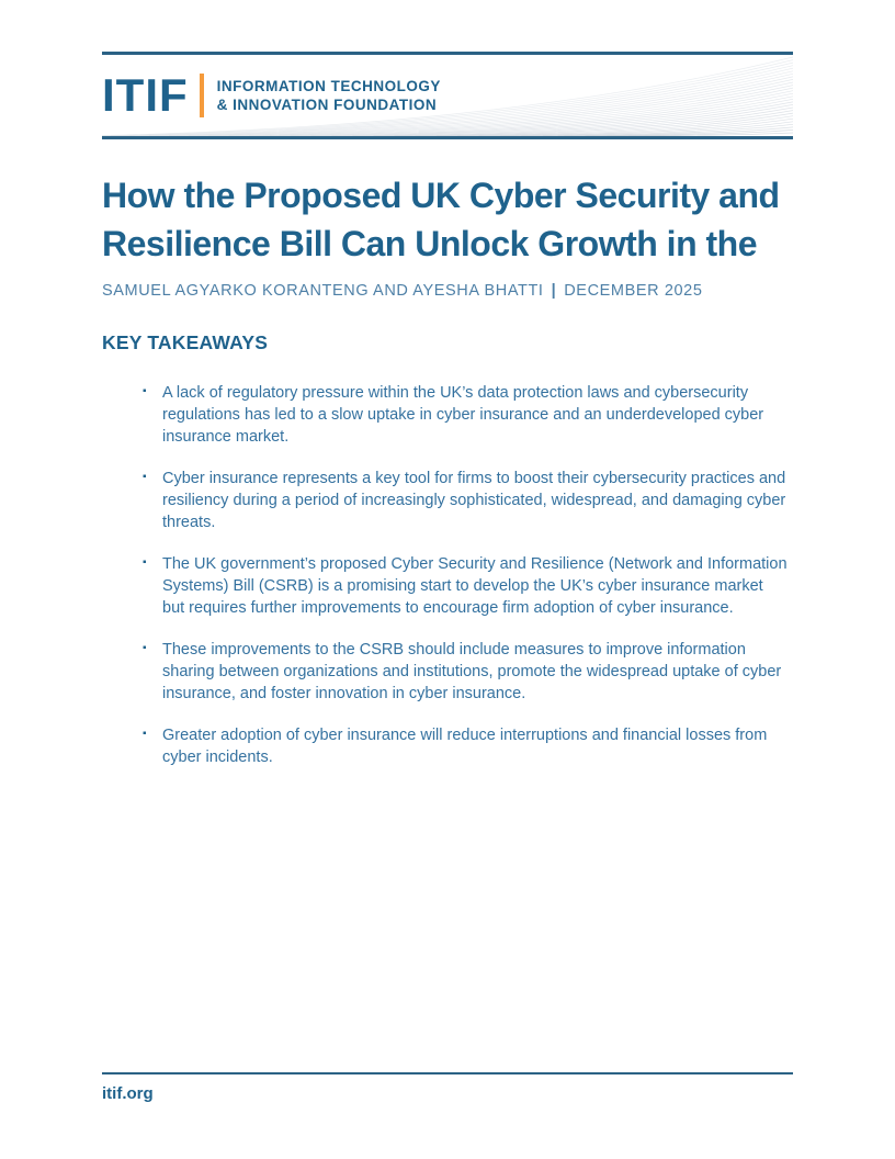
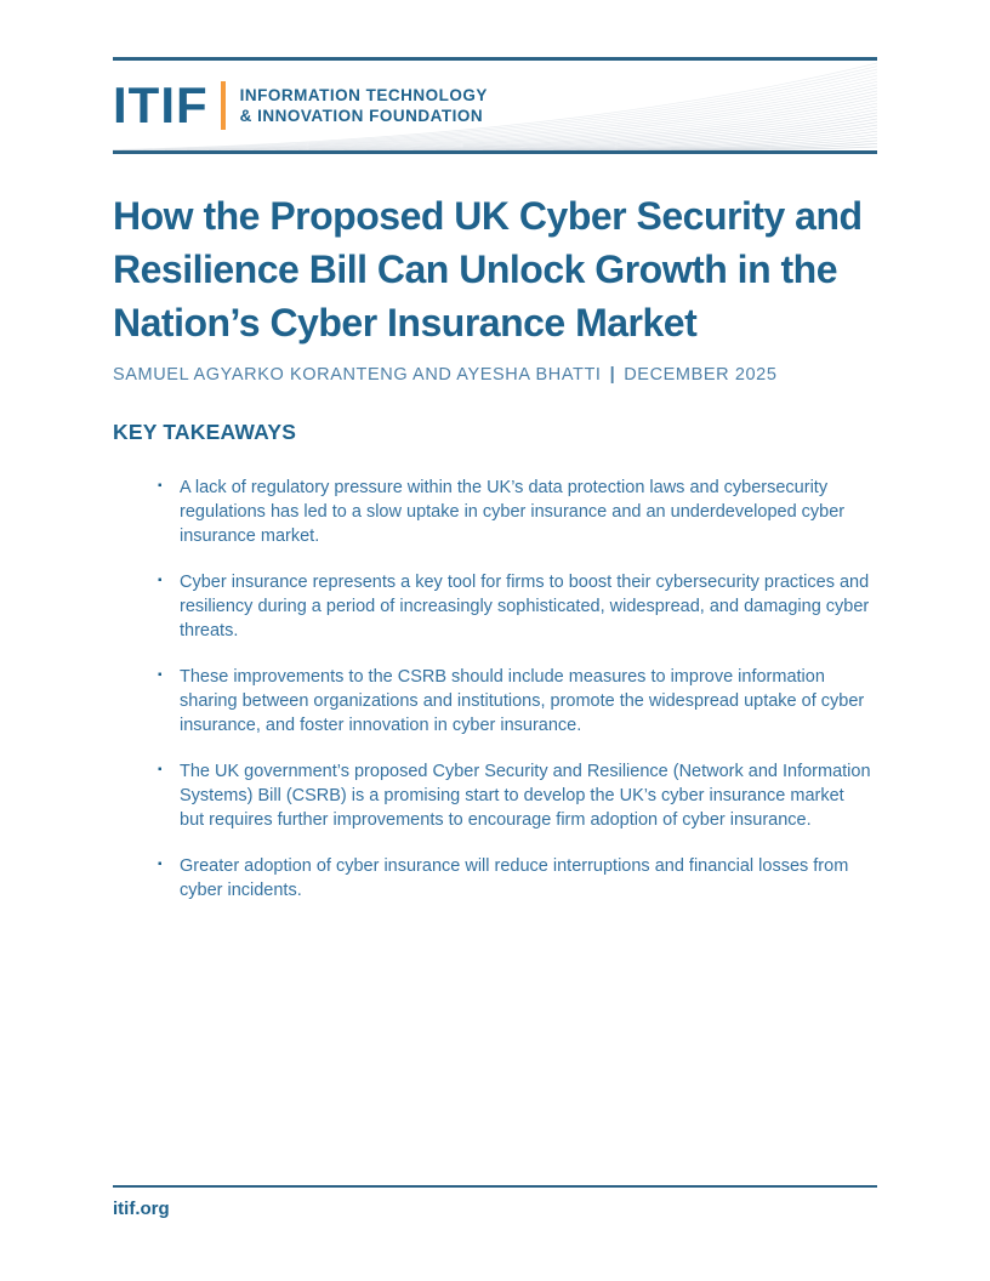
  ITIF
  INFORMATION TECHNOLOGY
  & INNOVATION FOUNDATION
  How the Proposed UK Cyber Security and
  Resilience Bill Can Unlock Growth in the
+ Nation’s Cyber Insurance Market
  SAMUEL AGYARKO KORANTENG AND AYESHA BHATTI | DECEMBER 2025
  KEY TAKEAWAYS
  ▪
  A lack of regulatory pressure within the UK’s data protection laws and cybersecurity regulations has led to a slow uptake in cyber insurance and an underdeveloped cyber insurance market.
  ▪
  Cyber insurance represents a key tool for firms to boost their cybersecurity practices and resiliency during a period of increasingly sophisticated, widespread, and damaging cyber threats.
  ▪
- The UK government’s proposed Cyber Security and Resilience (Network and Information Systems) Bill (CSRB) is a promising start to develop the UK’s cyber insurance market but requires further improvements to encourage firm adoption of cyber insurance.
+ These improvements to the CSRB should include measures to improve information sharing between organizations and institutions, promote the widespread uptake of cyber insurance, and foster innovation in cyber insurance.
  ▪
- These improvements to the CSRB should include measures to improve information sharing between organizations and institutions, promote the widespread uptake of cyber insurance, and foster innovation in cyber insurance.
+ The UK government’s proposed Cyber Security and Resilience (Network and Information Systems) Bill (CSRB) is a promising start to develop the UK’s cyber insurance market but requires further improvements to encourage firm adoption of cyber insurance.
  ▪
  Greater adoption of cyber insurance will reduce interruptions and financial losses from cyber incidents.
  itif.org
